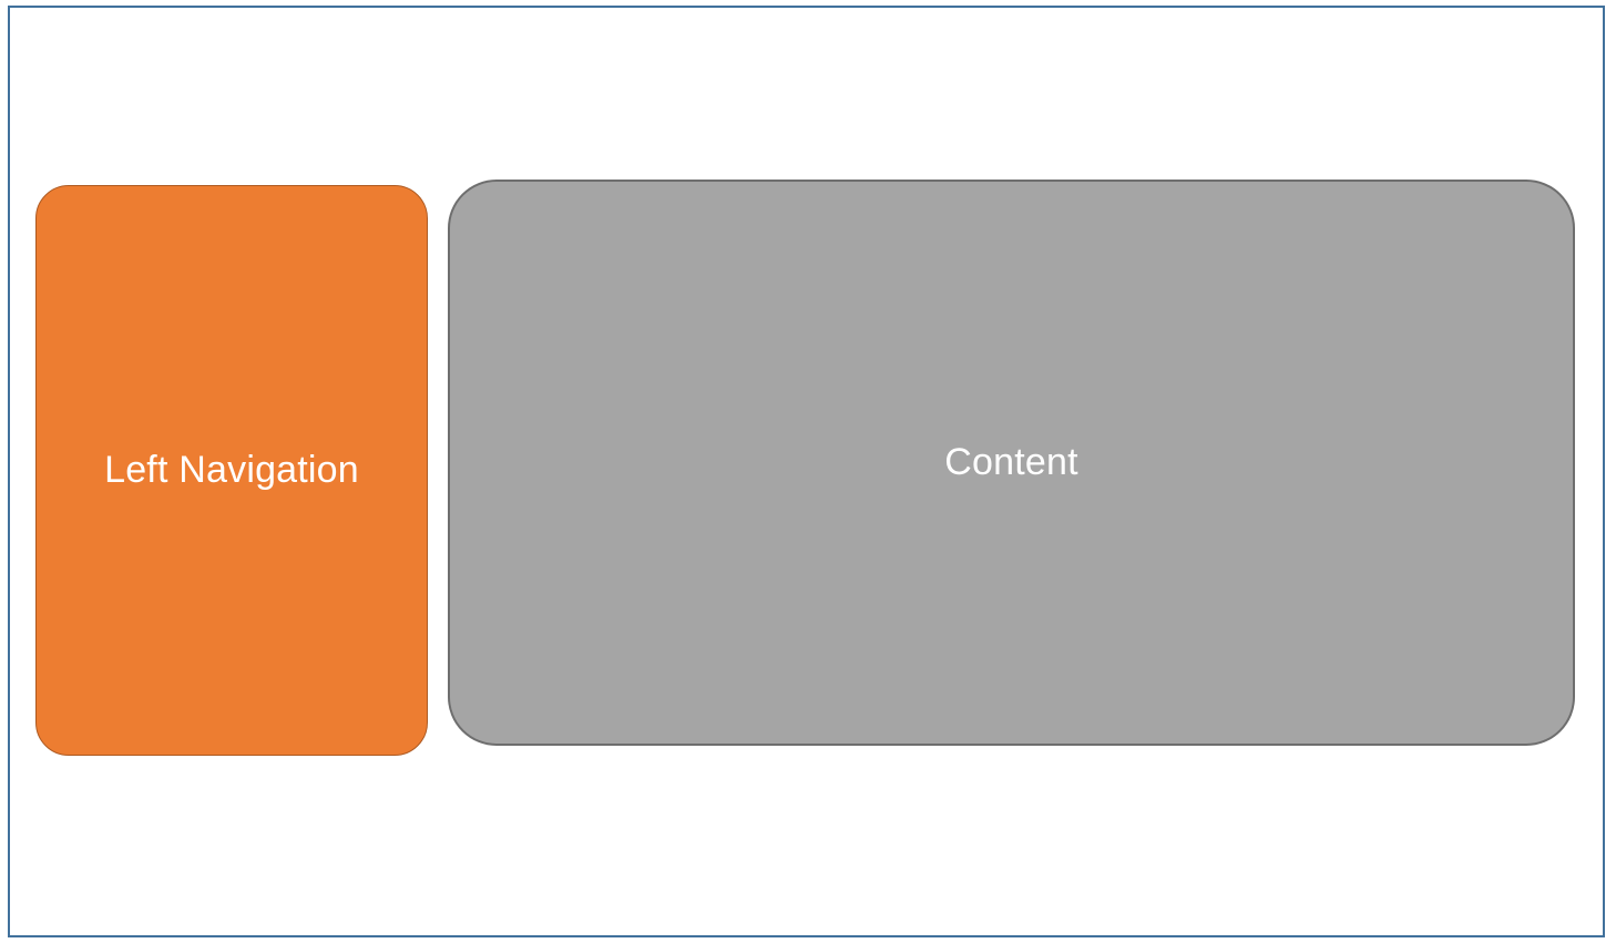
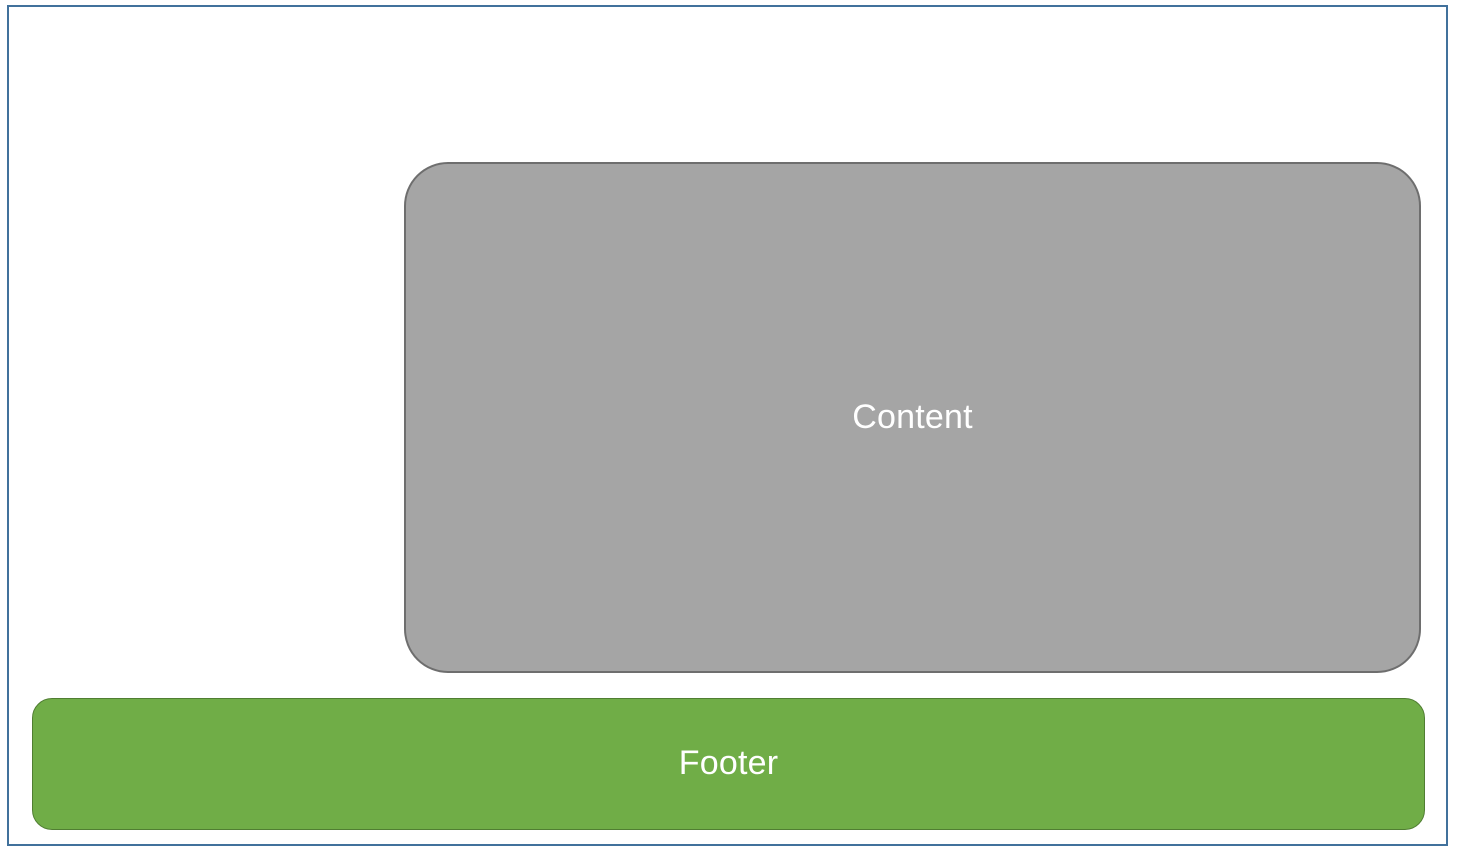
- Left Navigation
  Content
+ Footer
